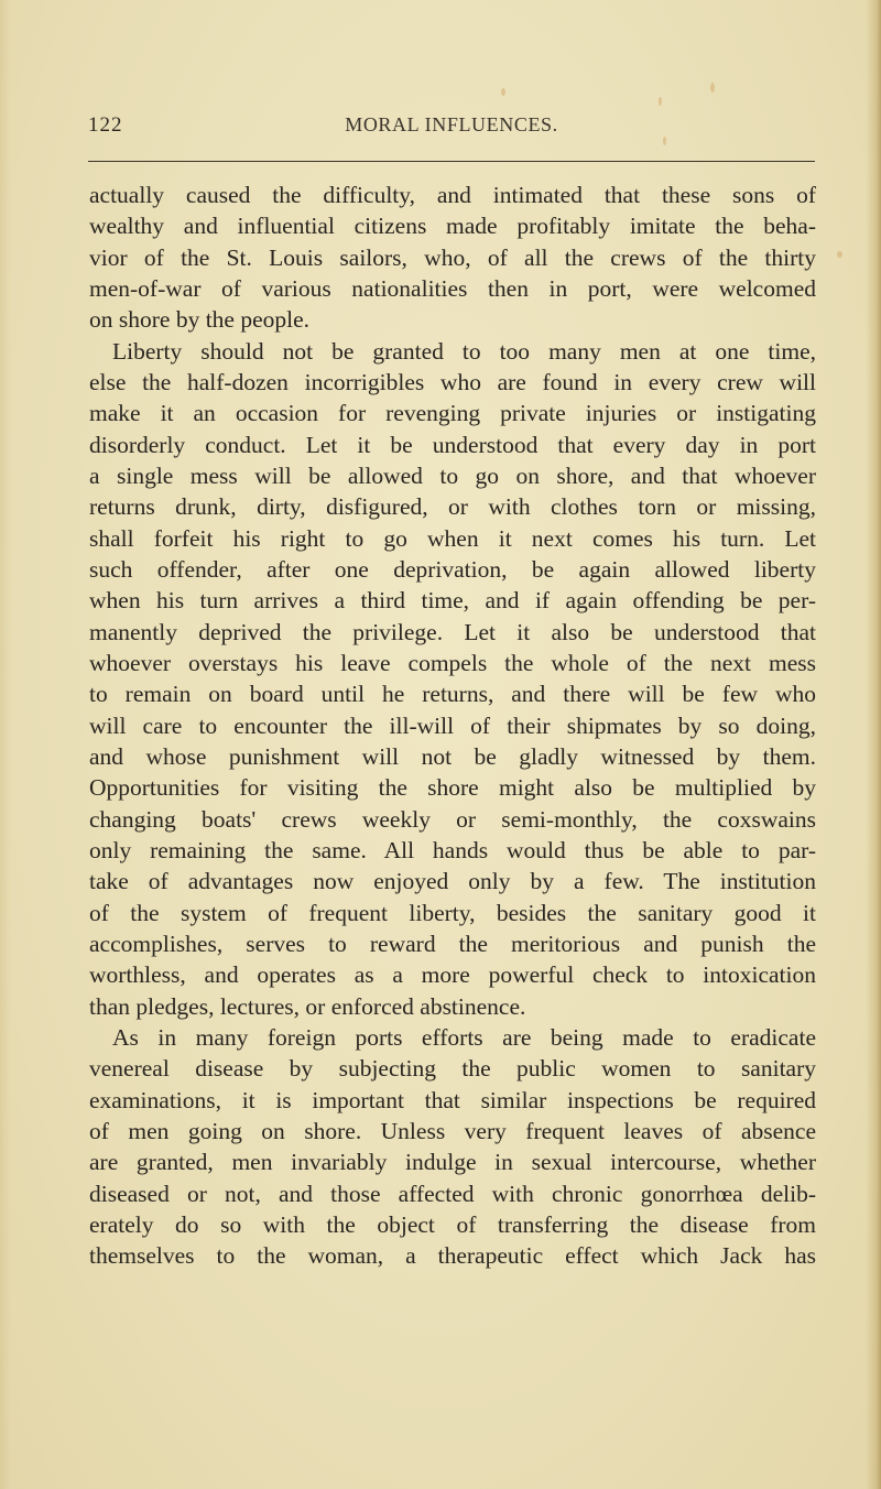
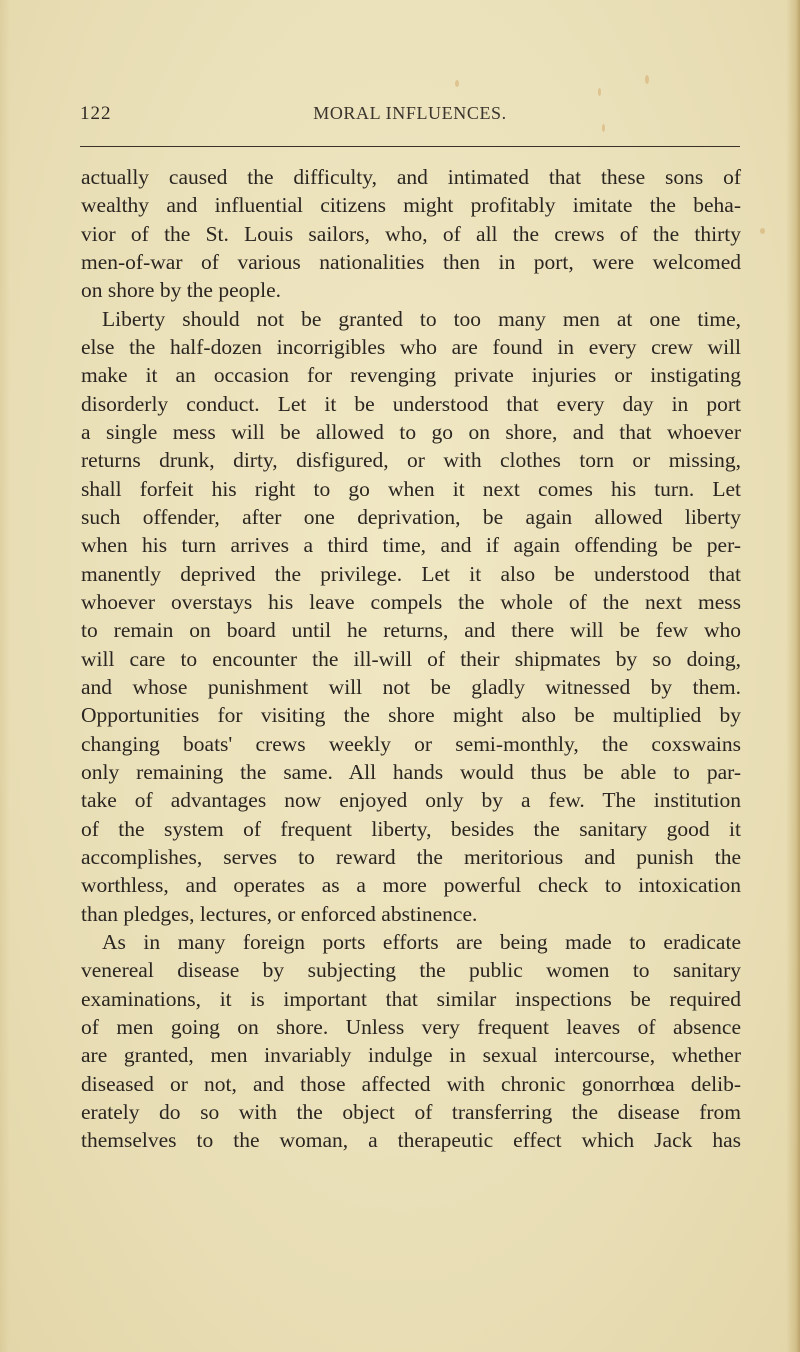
  122
  MORAL INFLUENCES.
  actually caused the difficulty, and intimated that these sons of
- wealthy and influential citizens made profitably imitate the beha-
+ wealthy and influential citizens might profitably imitate the beha-
  vior of the St. Louis sailors, who, of all the crews of the thirty
  men-of-war of various nationalities then in port, were welcomed
  on shore by the people.
  Liberty should not be granted to too many men at one time,
  else the half-dozen incorrigibles who are found in every crew will
  make it an occasion for revenging private injuries or instigating
  disorderly conduct. Let it be understood that every day in port
  a single mess will be allowed to go on shore, and that whoever
  returns drunk, dirty, disfigured, or with clothes torn or missing,
  shall forfeit his right to go when it next comes his turn. Let
  such offender, after one deprivation, be again allowed liberty
  when his turn arrives a third time, and if again offending be per-
  manently deprived the privilege. Let it also be understood that
  whoever overstays his leave compels the whole of the next mess
  to remain on board until he returns, and there will be few who
  will care to encounter the ill-will of their shipmates by so doing,
  and whose punishment will not be gladly witnessed by them.
  Opportunities for visiting the shore might also be multiplied by
  changing boats' crews weekly or semi-monthly, the coxswains
  only remaining the same. All hands would thus be able to par-
  take of advantages now enjoyed only by a few. The institution
  of the system of frequent liberty, besides the sanitary good it
  accomplishes, serves to reward the meritorious and punish the
  worthless, and operates as a more powerful check to intoxication
  than pledges, lectures, or enforced abstinence.
  As in many foreign ports efforts are being made to eradicate
  venereal disease by subjecting the public women to sanitary
  examinations, it is important that similar inspections be required
  of men going on shore. Unless very frequent leaves of absence
  are granted, men invariably indulge in sexual intercourse, whether
  diseased or not, and those affected with chronic gonorrhœa delib-
  erately do so with the object of transferring the disease from
  themselves to the woman, a therapeutic effect which Jack has
